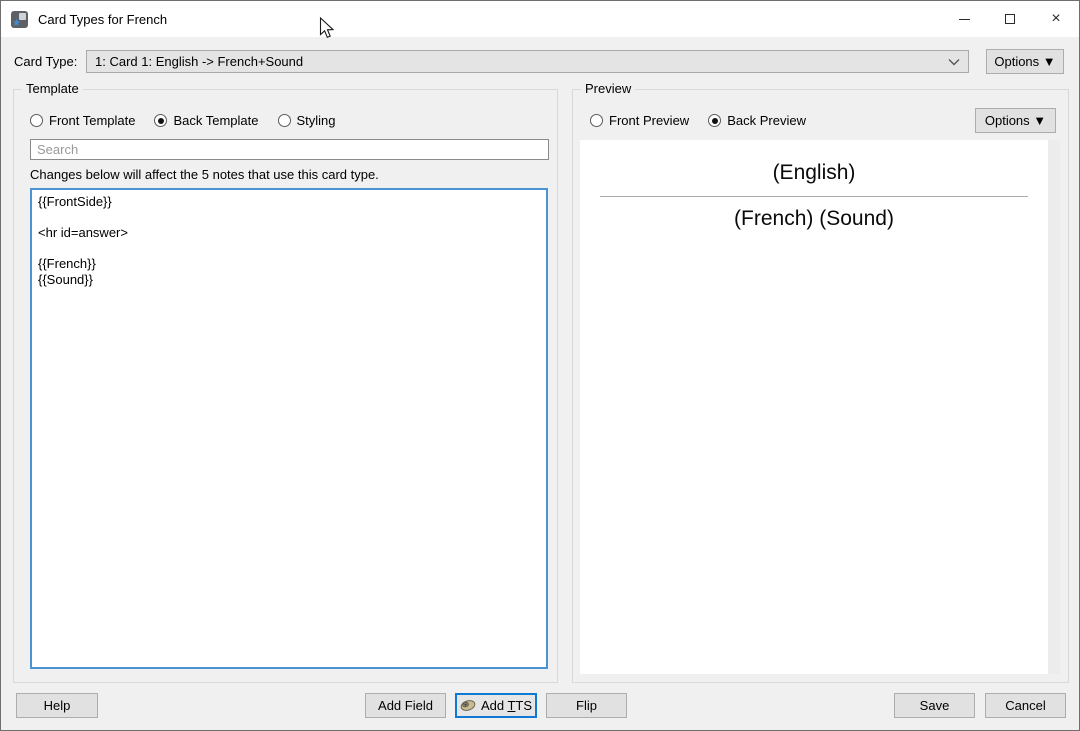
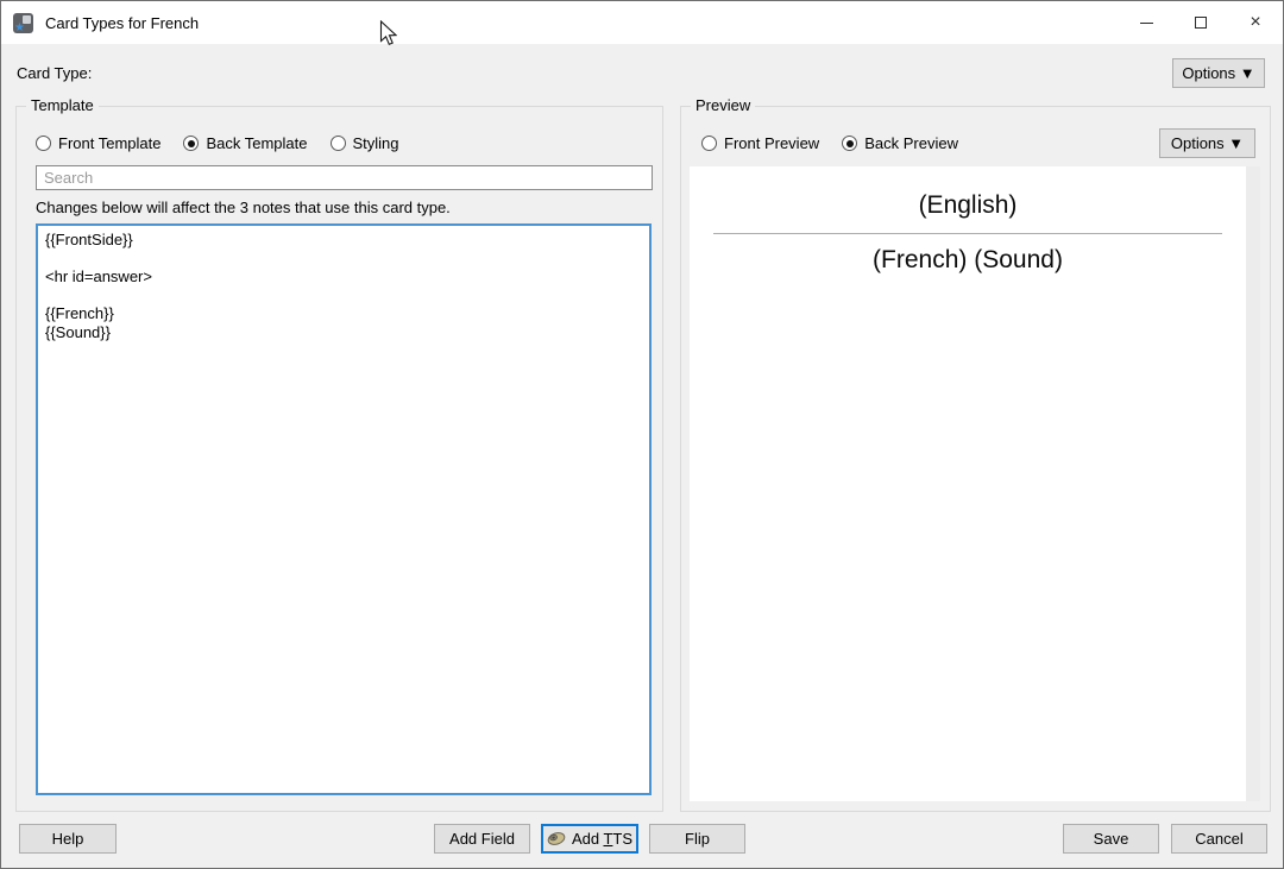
  ★
  Card Types for French
  ×
  Card Type:
- 1: Card 1: English -> French+Sound
  Options ▼
  Template
  Front Template
  Back Template
  Styling
  Search
- Changes below will affect the 5 notes that use this card type.
+ Changes below will affect the 3 notes that use this card type.
  {{FrontSide}}
  <hr id=answer>
  {{French}}
  {{Sound}}
  Preview
  Front Preview
  Back Preview
  Options ▼
  (English)
  (French) (Sound)
  Help
  Add Field
  Add TTS
  Flip
  Save
  Cancel
